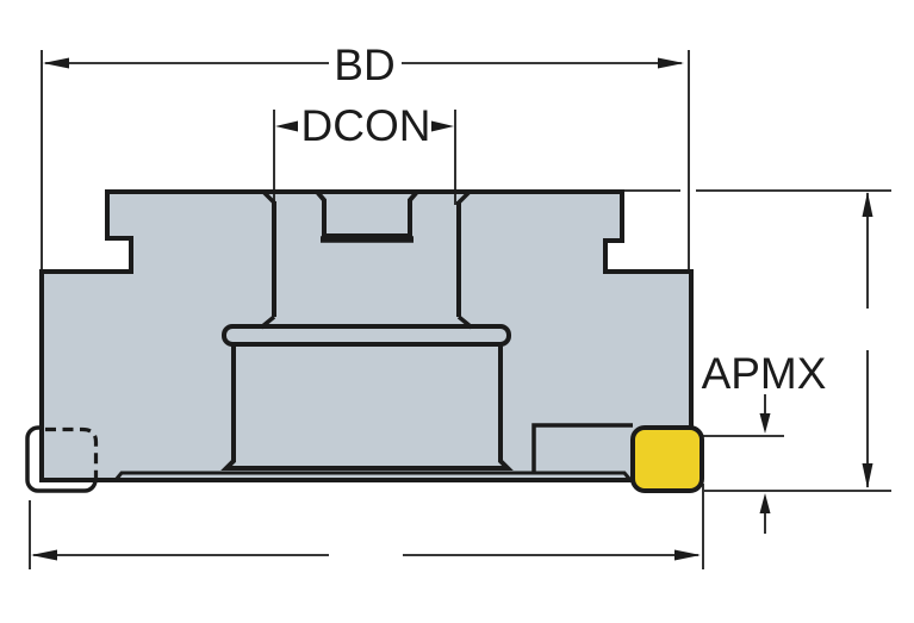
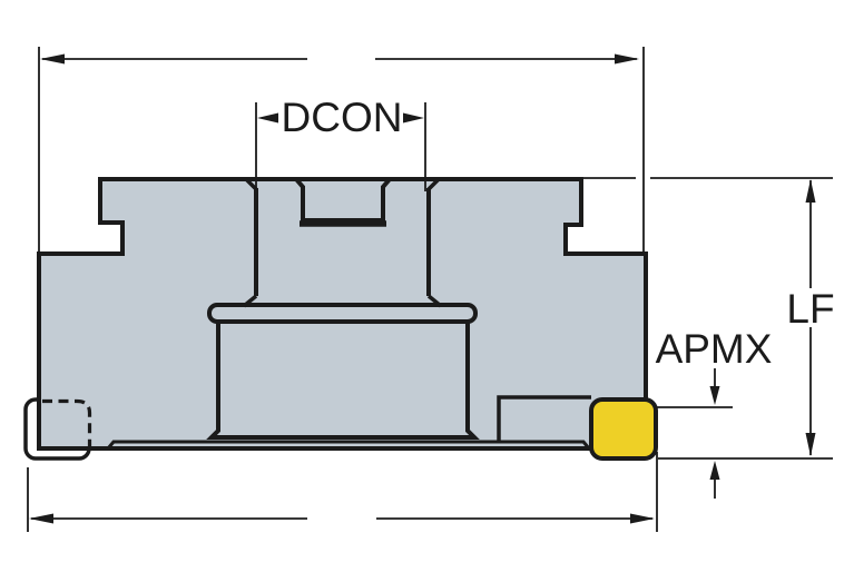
- BD
  DCON
+ LF
  APMX
